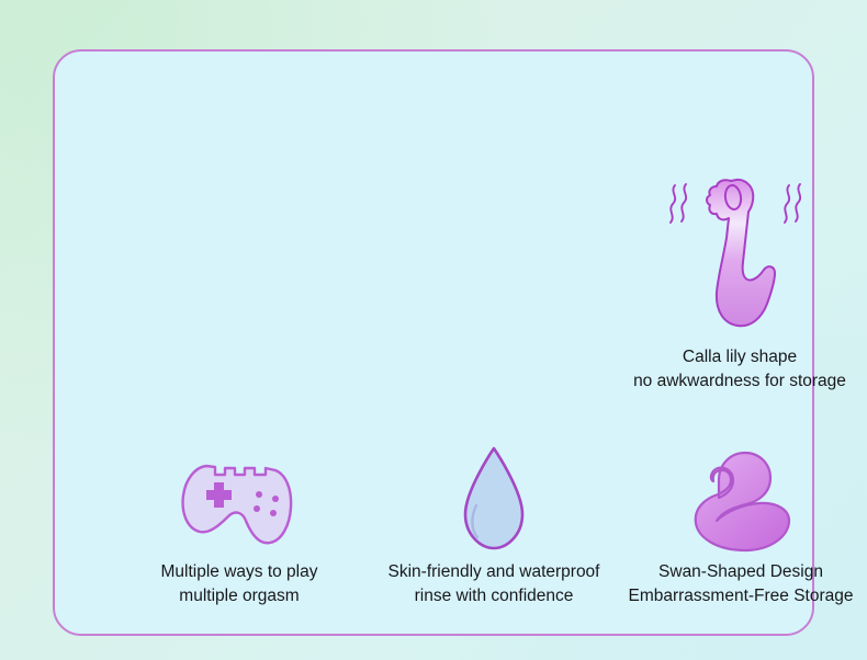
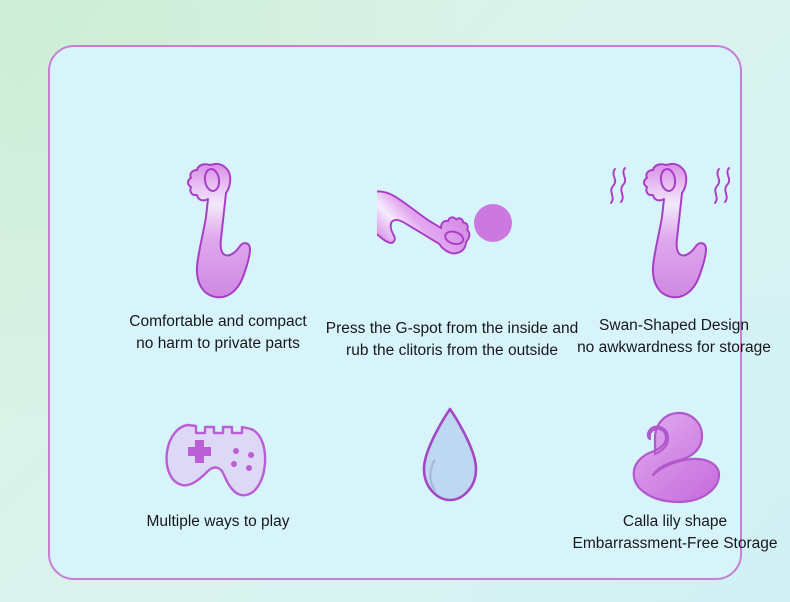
+ Comfortable and compact
+ no harm to private parts
+ Press the G-spot from the inside and
+ rub the clitoris from the outside
- Calla lily shape
+ Swan-Shaped Design
  no awkwardness for storage
  Multiple ways to play
- multiple orgasm
- Skin-friendly and waterproof
- rinse with confidence
- Swan-Shaped Design
+ Calla lily shape
  Embarrassment-Free Storage
